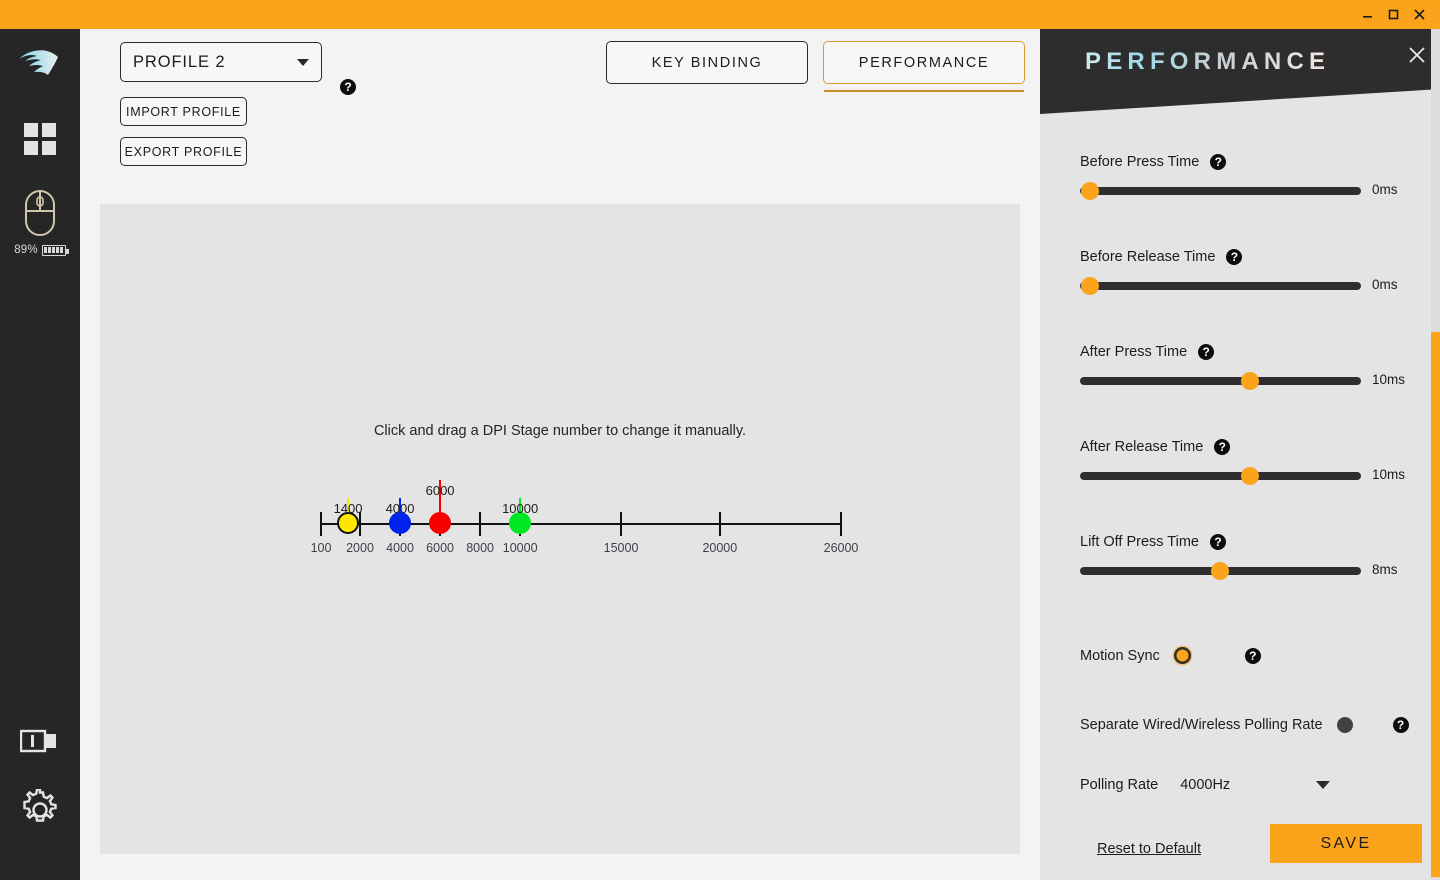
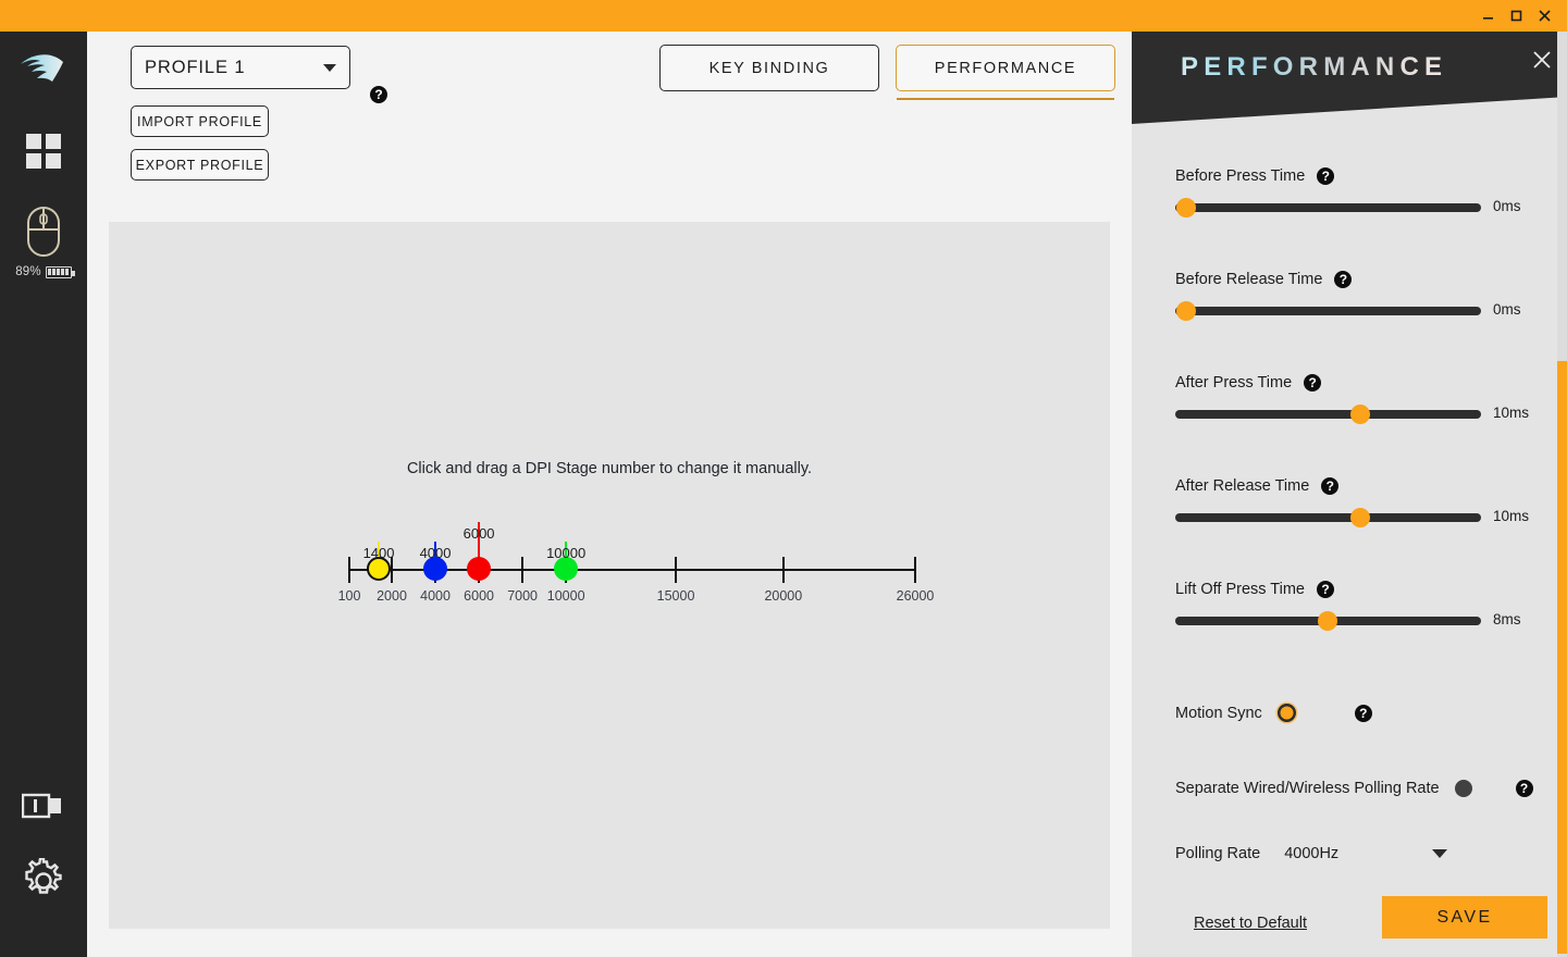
  89%
- PROFILE 2
+ PROFILE 1
  ?
  IMPORT PROFILE
  EXPORT PROFILE
  KEY BINDING
  PERFORMANCE
  Click and drag a DPI Stage number to change it manually.
  100
  2000
  4000
  6000
- 8000
+ 7000
  10000
  15000
  20000
  26000
  1400
  4000
  6000
  10000
  PERFORMANCE
  Before Press Time
  ?
  0ms
  Before Release Time
  ?
  0ms
  After Press Time
  ?
  10ms
  After Release Time
  ?
  10ms
  Lift Off Press Time
  ?
  8ms
  Motion Sync
  ?
  Separate Wired/Wireless Polling Rate
  ?
  Polling Rate
  4000Hz
  Reset to Default
  SAVE
